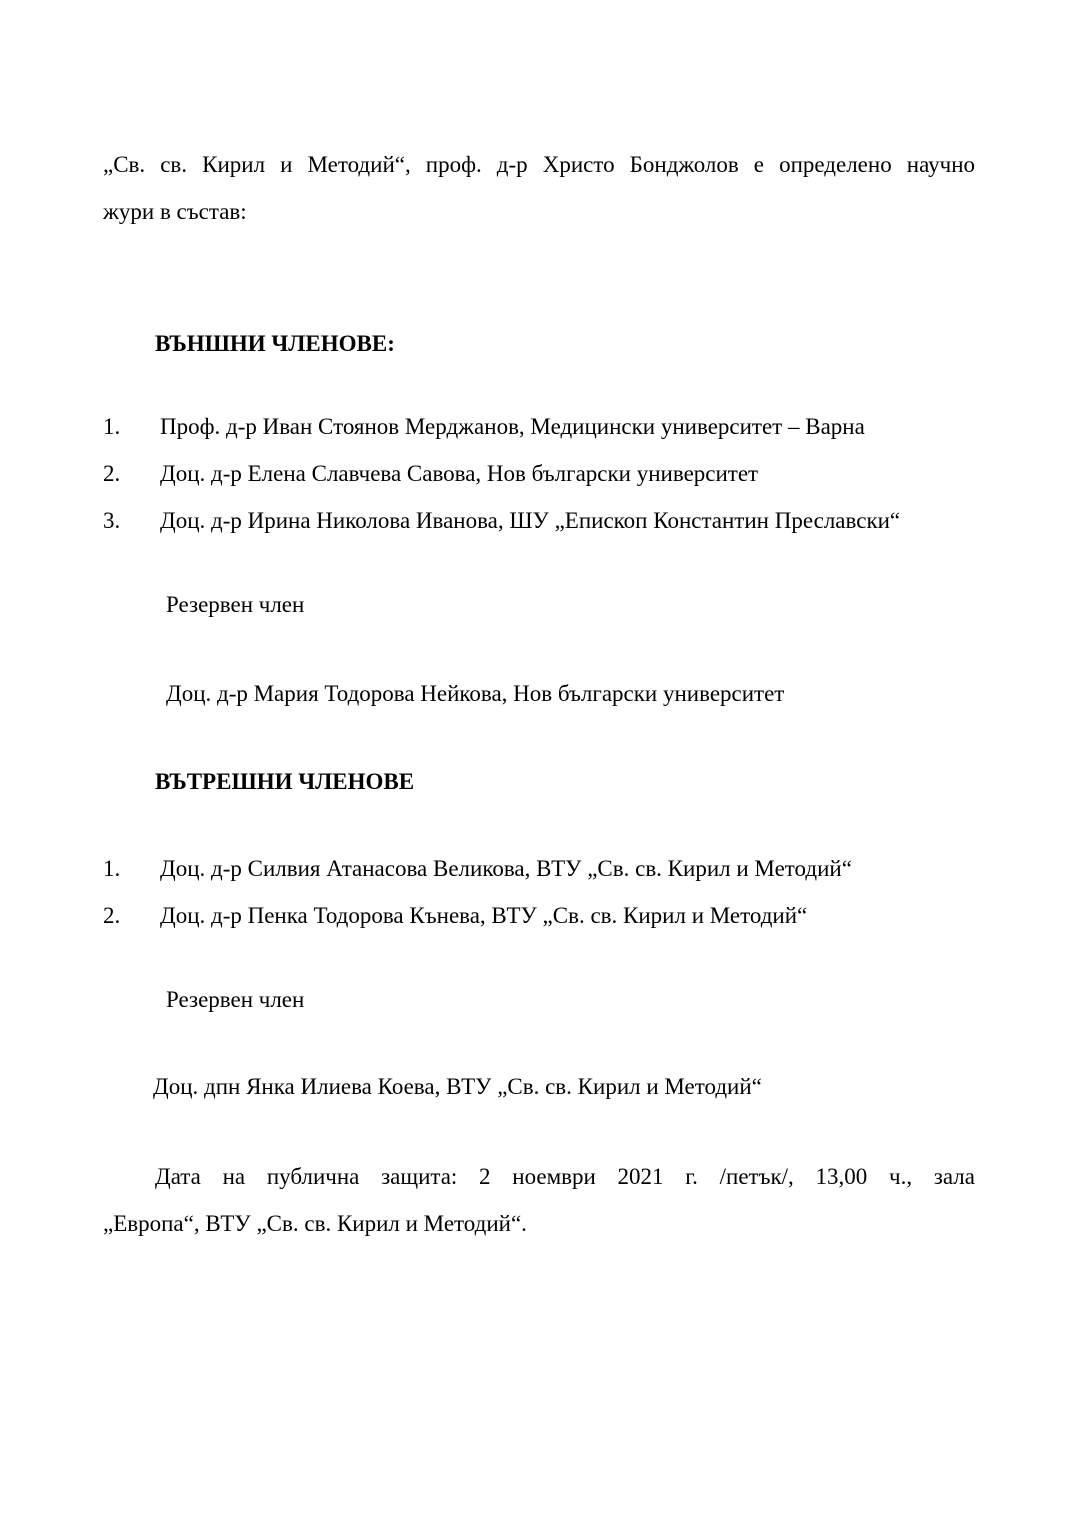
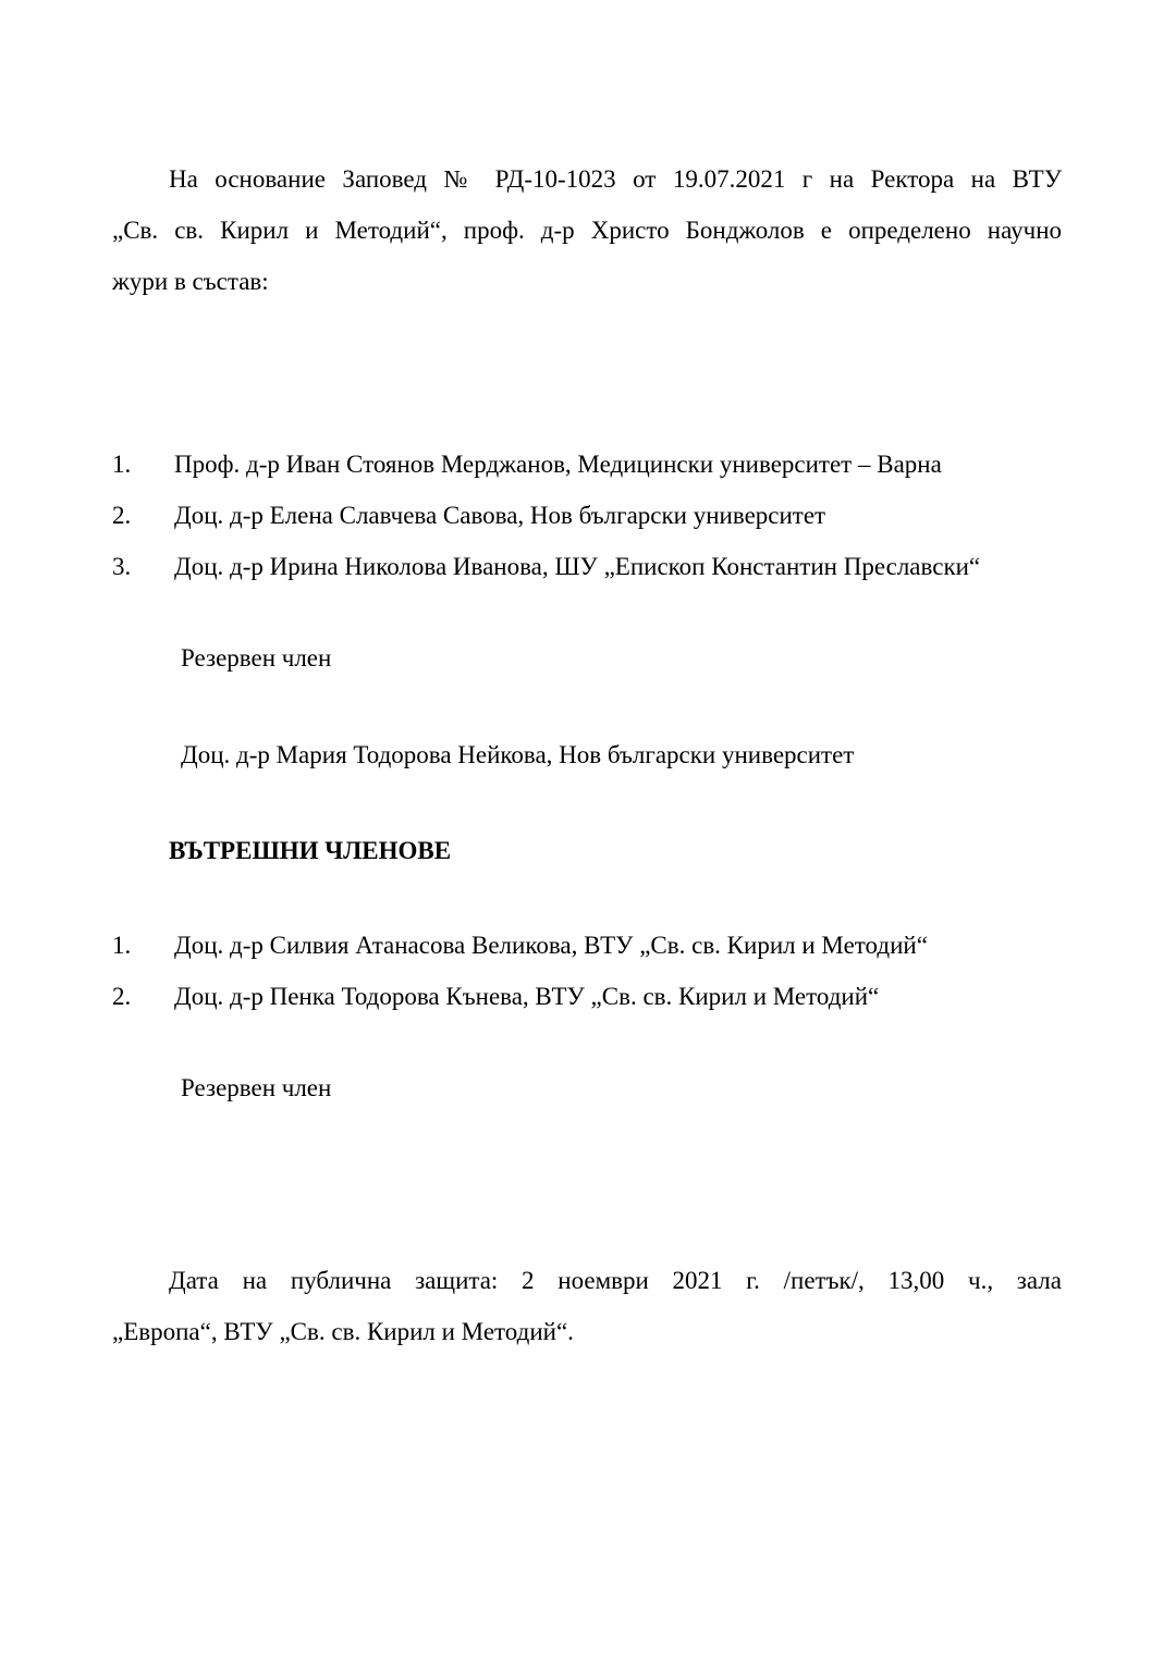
+ На основание Заповед № РД-10-1023 от 19.07.2021 г на Ректора на ВТУ
  „Св. св. Кирил и Методий“, проф. д-р Христо Бонджолов е определено научно
  жури в състав:
- ВЪНШНИ ЧЛЕНОВЕ:
  1.
  Проф. д-р Иван Стоянов Мерджанов, Медицински университет – Варна
  2.
  Доц. д-р Елена Славчева Савова, Нов български университет
  3.
  Доц. д-р Ирина Николова Иванова, ШУ „Епископ Константин Преславски“
  Резервен член
  Доц. д-р Мария Тодорова Нейкова, Нов български университет
  ВЪТРЕШНИ ЧЛЕНОВЕ
  1.
  Доц. д-р Силвия Атанасова Великова, ВТУ „Св. св. Кирил и Методий“
  2.
  Доц. д-р Пенка Тодорова Кънева, ВТУ „Св. св. Кирил и Методий“
  Резервен член
- Доц. дпн Янка Илиева Коева, ВТУ „Св. св. Кирил и Методий“
  Дата на публична защита: 2 ноември 2021 г. /петък/, 13,00 ч., зала
  „Европа“, ВТУ „Св. св. Кирил и Методий“.
